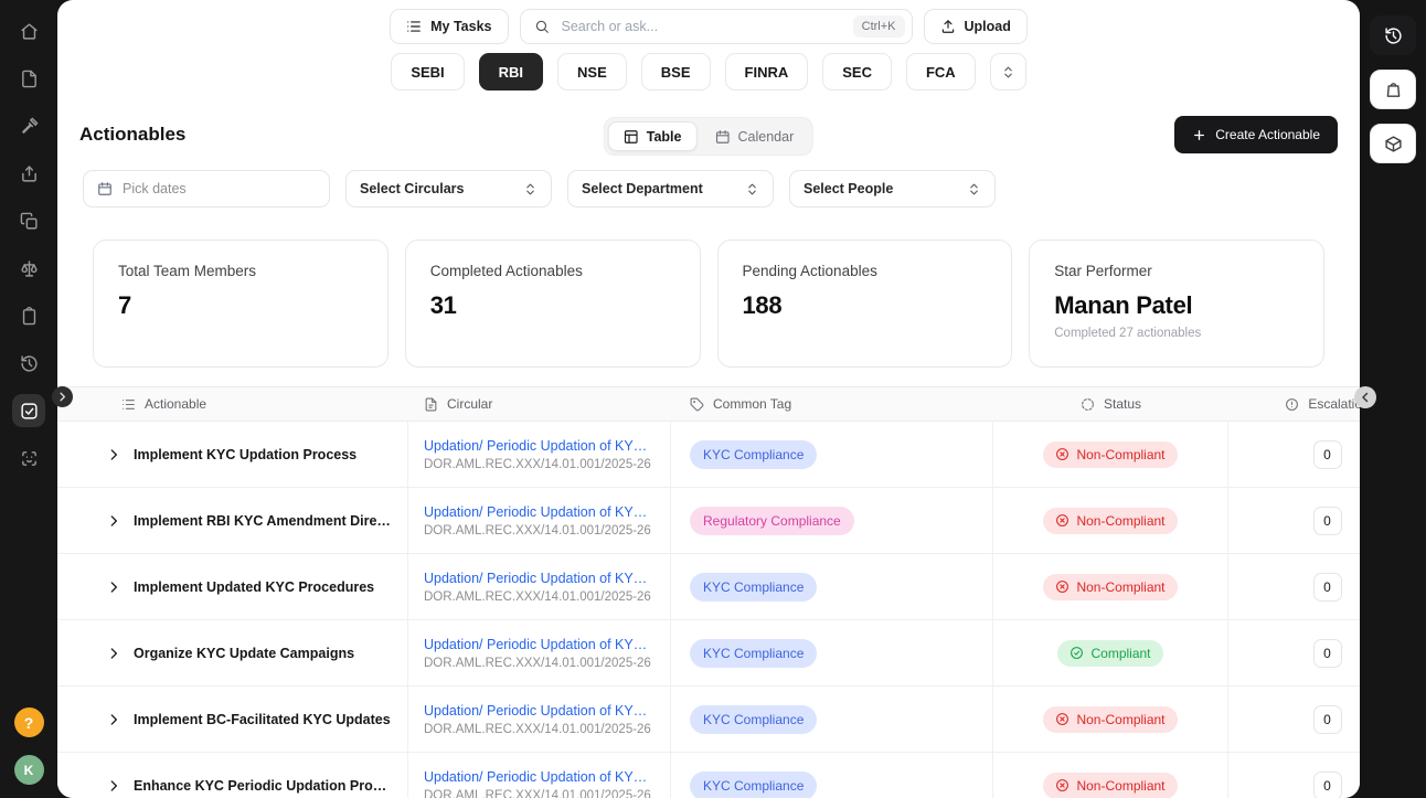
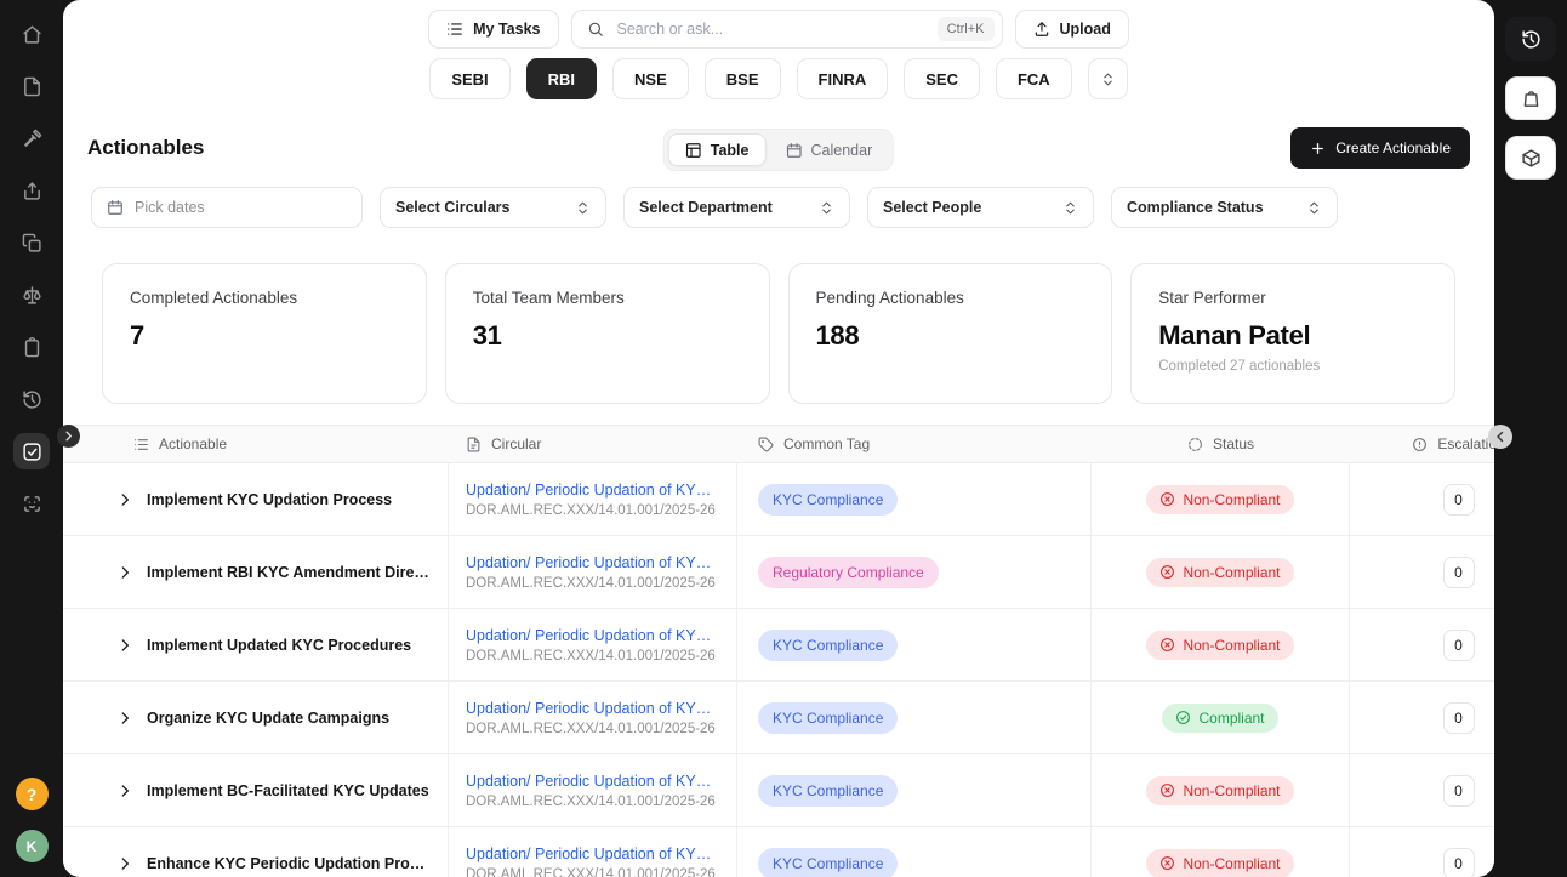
  ?
  K
  My Tasks
  Search or ask...
  Ctrl+K
  Upload
  SEBI
  RBI
  NSE
  BSE
  FINRA
  SEC
  FCA
  Actionables
  Table
  Calendar
  Create Actionable
  Pick dates
  Select Circulars
  Select Department
  Select People
+ Compliance Status
- Total Team Members
+ Completed Actionables
  7
- Completed Actionables
+ Total Team Members
  31
  Pending Actionables
  188
  Star Performer
  Manan Patel
  Completed 27 actionables
  Actionable
  Circular
  Common Tag
  Status
  Escalati
  Implement KYC Updation Process
  Updation/ Periodic Updation of KYC ..
  DOR.AML.REC.XXX/14.01.001/2025-26
  KYC Compliance
  Non-Compliant
  0
  Implement RBI KYC Amendment Directi
  Updation/ Periodic Updation of KYC ..
  DOR.AML.REC.XXX/14.01.001/2025-26
  Regulatory Compliance
  Non-Compliant
  0
  Implement Updated KYC Procedures
  Updation/ Periodic Updation of KYC ..
  DOR.AML.REC.XXX/14.01.001/2025-26
  KYC Compliance
  Non-Compliant
  0
  Organize KYC Update Campaigns
  Updation/ Periodic Updation of KYC ..
  DOR.AML.REC.XXX/14.01.001/2025-26
  KYC Compliance
  Compliant
  0
  Implement BC-Facilitated KYC Updates
  Updation/ Periodic Updation of KYC ..
  DOR.AML.REC.XXX/14.01.001/2025-26
  KYC Compliance
  Non-Compliant
  0
  Enhance KYC Periodic Updation Proces
  Updation/ Periodic Updation of KYC ..
  DOR.AML.REC.XXX/14.01.001/2025-26
  KYC Compliance
  Non-Compliant
  0
